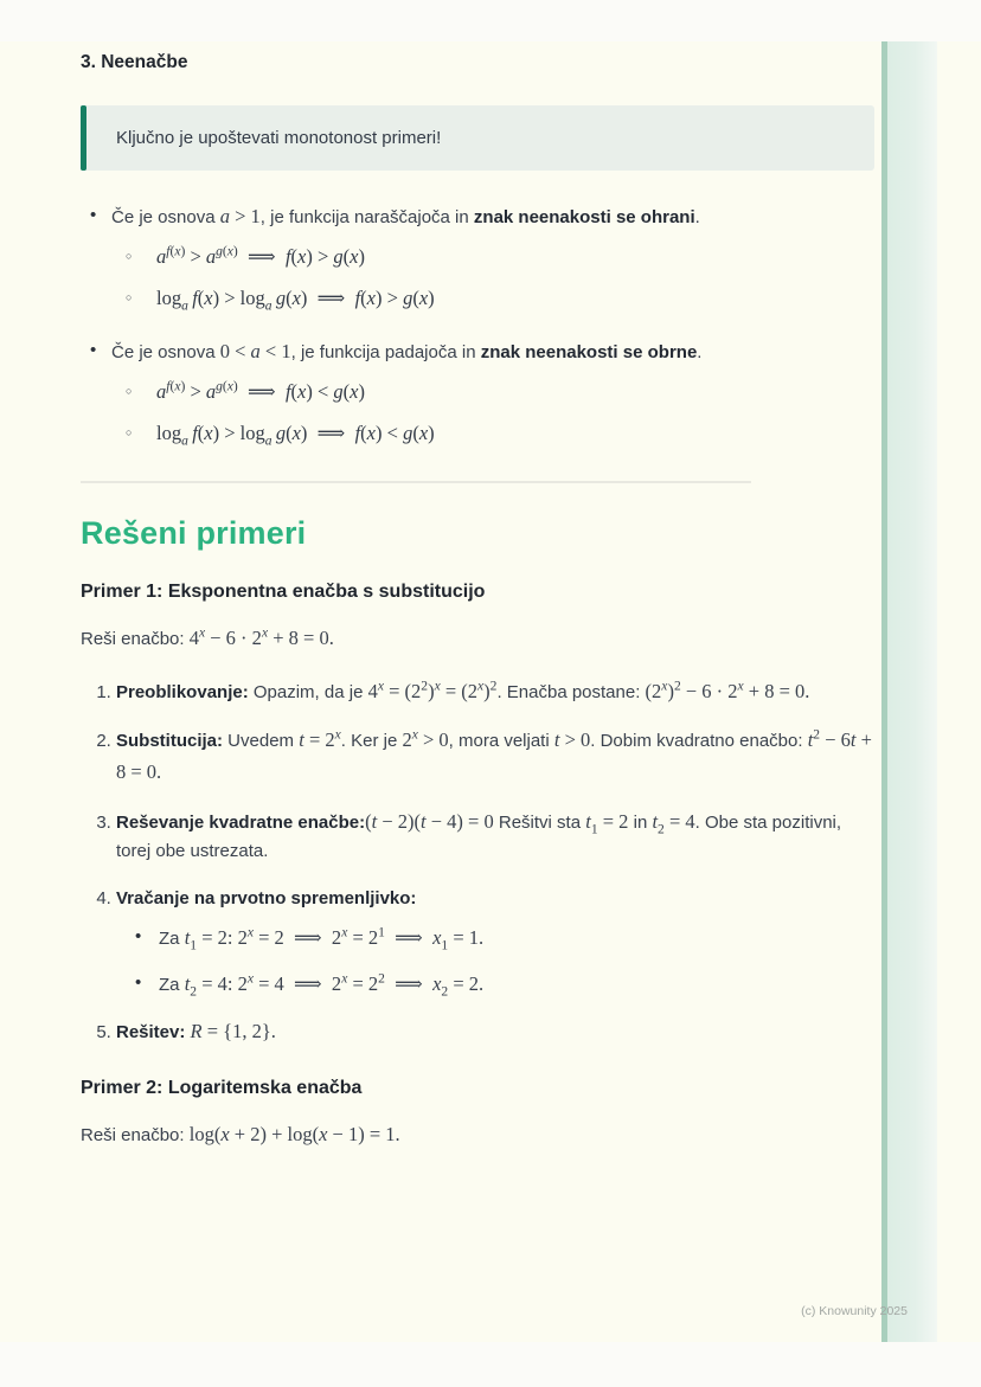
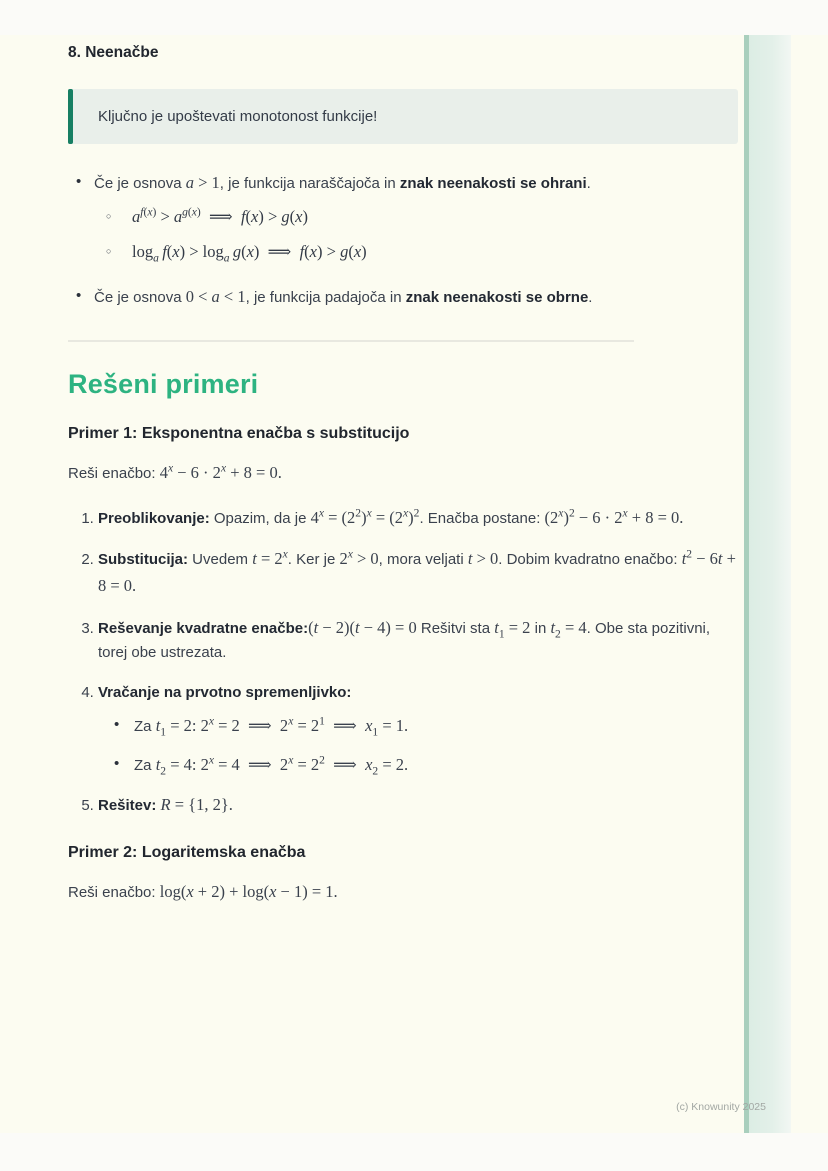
- 3. Neenačbe
+ 8. Neenačbe
- Ključno je upoštevati monotonost primeri!
+ Ključno je upoštevati monotonost funkcije!
  Če je osnova a > 1, je funkcija naraščajoča in znak neenakosti se ohrani.
  af(x) > ag(x) ⟹ f(x) > g(x)
  loga f(x) > loga g(x) ⟹ f(x) > g(x)
  Če je osnova 0 < a < 1, je funkcija padajoča in znak neenakosti se obrne.
- af(x) > ag(x) ⟹ f(x) < g(x)
- loga f(x) > loga g(x) ⟹ f(x) < g(x)
  Rešeni primeri
  Primer 1: Eksponentna enačba s substitucijo
  Reši enačbo: 4x − 6 · 2x + 8 = 0.
  Preoblikovanje: Opazim, da je 4x = (22)x = (2x)2. Enačba postane: (2x)2 − 6 · 2x + 8 = 0.
  Substitucija: Uvedem t = 2x. Ker je 2x > 0, mora veljati t > 0. Dobim kvadratno enačbo: t2 − 6t + 8 = 0.
  Reševanje kvadratne enačbe:(t − 2)(t − 4) = 0 Rešitvi sta t1 = 2 in t2 = 4. Obe sta pozitivni, torej obe ustrezata.
  Vračanje na prvotno spremenljivko:
  Za t1 = 2: 2x = 2 ⟹ 2x = 21 ⟹ x1 = 1.
  Za t2 = 4: 2x = 4 ⟹ 2x = 22 ⟹ x2 = 2.
  Rešitev: R = {1, 2}.
  Primer 2: Logaritemska enačba
  Reši enačbo: log(x + 2) + log(x − 1) = 1.
  (c) Knowunity 2025
